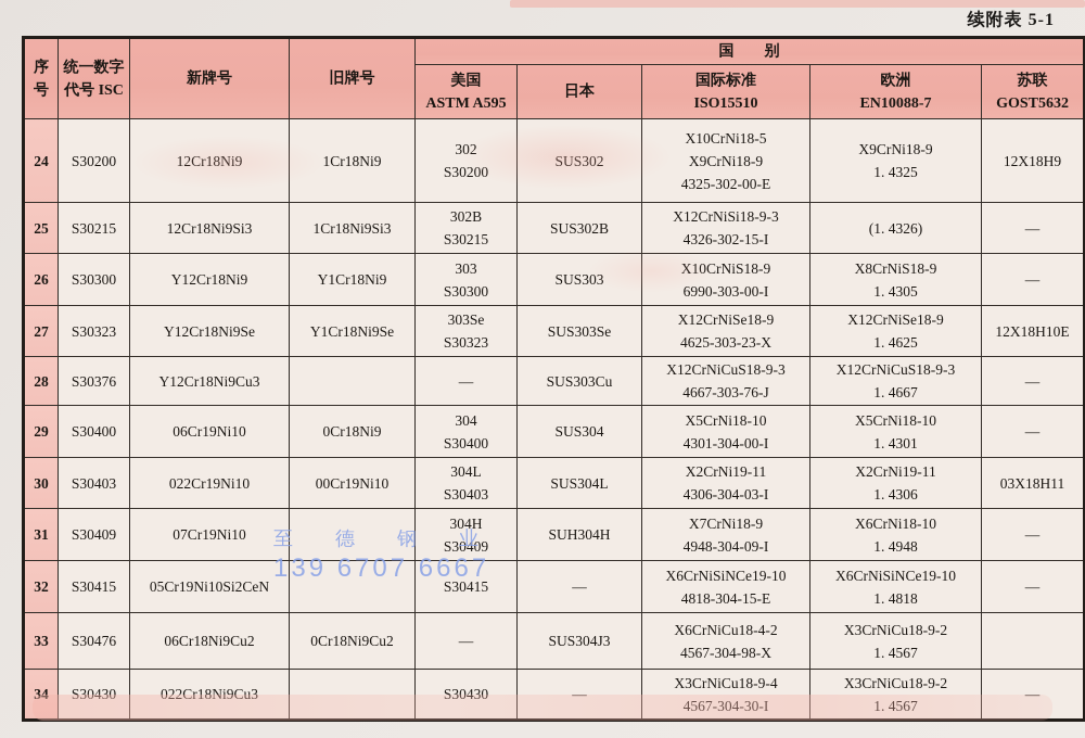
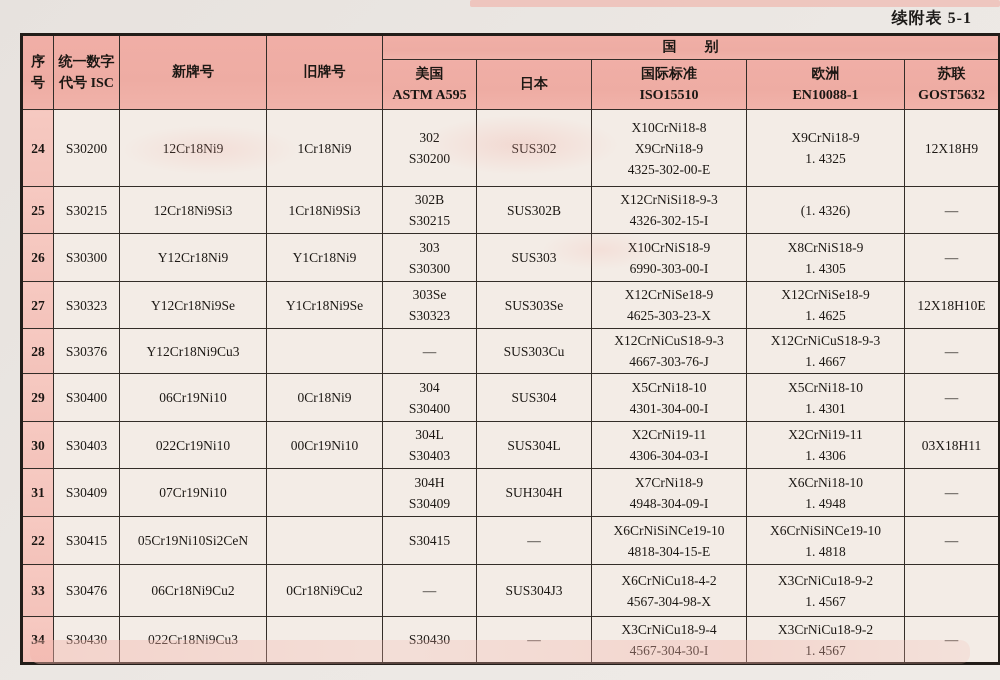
  续附表 5-1
  序号	统一数字 代号 ISC	新牌号	旧牌号	国 别
- 美国 ASTM A595	日本	国际标准 ISO15510	欧洲 EN10088-7	苏联 GOST5632
+ 美国 ASTM A595	日本	国际标准 ISO15510	欧洲 EN10088-1	苏联 GOST5632
- 24	S30200		1Cr18Ni9	S30		X10CrNi18-5X9CrNi18-94325-302-00-E	X9CrNi18-91. 4325	12X18H9
+ 24	S30200		1Cr18Ni9	S30		X10CrNi18-8X9CrNi18-94325-302-00-E	X9CrNi18-91. 4325	12X18H9
  25	S30215	12Cr18Ni9Si3	1Cr18Ni9Si3	302BS30215	SUS302B	X12CrNiSi18-9-34326-302-15-I	(1. 4326)	—
  26	S30300	Y12Cr18Ni9	Y1Cr18Ni9	303S30300	SUS3	rNiS18-96990-303-00-I	X8CrNiS18-91. 4305	—
  27	S30323	Y12Cr18Ni9Se	Y1Cr18Ni9Se	303SeS30323	SUS303Se	X12CrNiSe18-94625-303-23-X	X12CrNiSe18-91. 4625	12X18H10E
  28	S30376	Y12Cr18Ni9Cu3		—	SUS303Cu	X12CrNiCuS18-9-34667-303-76-J	X12CrNiCuS18-9-31. 4667	—
  29	S30400	06Cr19Ni10	0Cr18Ni9	304S30400	SUS304	X5CrNi18-104301-304-00-I	X5CrNi18-101. 4301	—
  30	S30403	022Cr19Ni10	00Cr19Ni10	304LS30403	SUS304L	X2CrNi19-114306-304-03-I	X2CrNi19-111. 4306	03X18H11
  31	S30409	07Cr19Ni10		304HS30409	SUH304H	X7CrNi18-94948-304-09-I	X6CrNi18-101. 4948	—
- 32	S30415	05Cr19Ni10Si2CeN		S30415	—	X6CrNiSiNCe19-104818-304-15-E	X6CrNiSiNCe19-101. 4818	—
+ 22	S30415	05Cr19Ni10Si2CeN		S30415	—	X6CrNiSiNCe19-104818-304-15-E	X6CrNiSiNCe19-101. 4818	—
  33	S30476	06Cr18Ni9Cu2	0Cr18Ni9Cu2	—	SUS304J3	X6CrNiCu18-4-24567-304-98-X	X3CrNiCu18-9-21. 4567
- 至 德 钢 业
- 139 6707 6667
